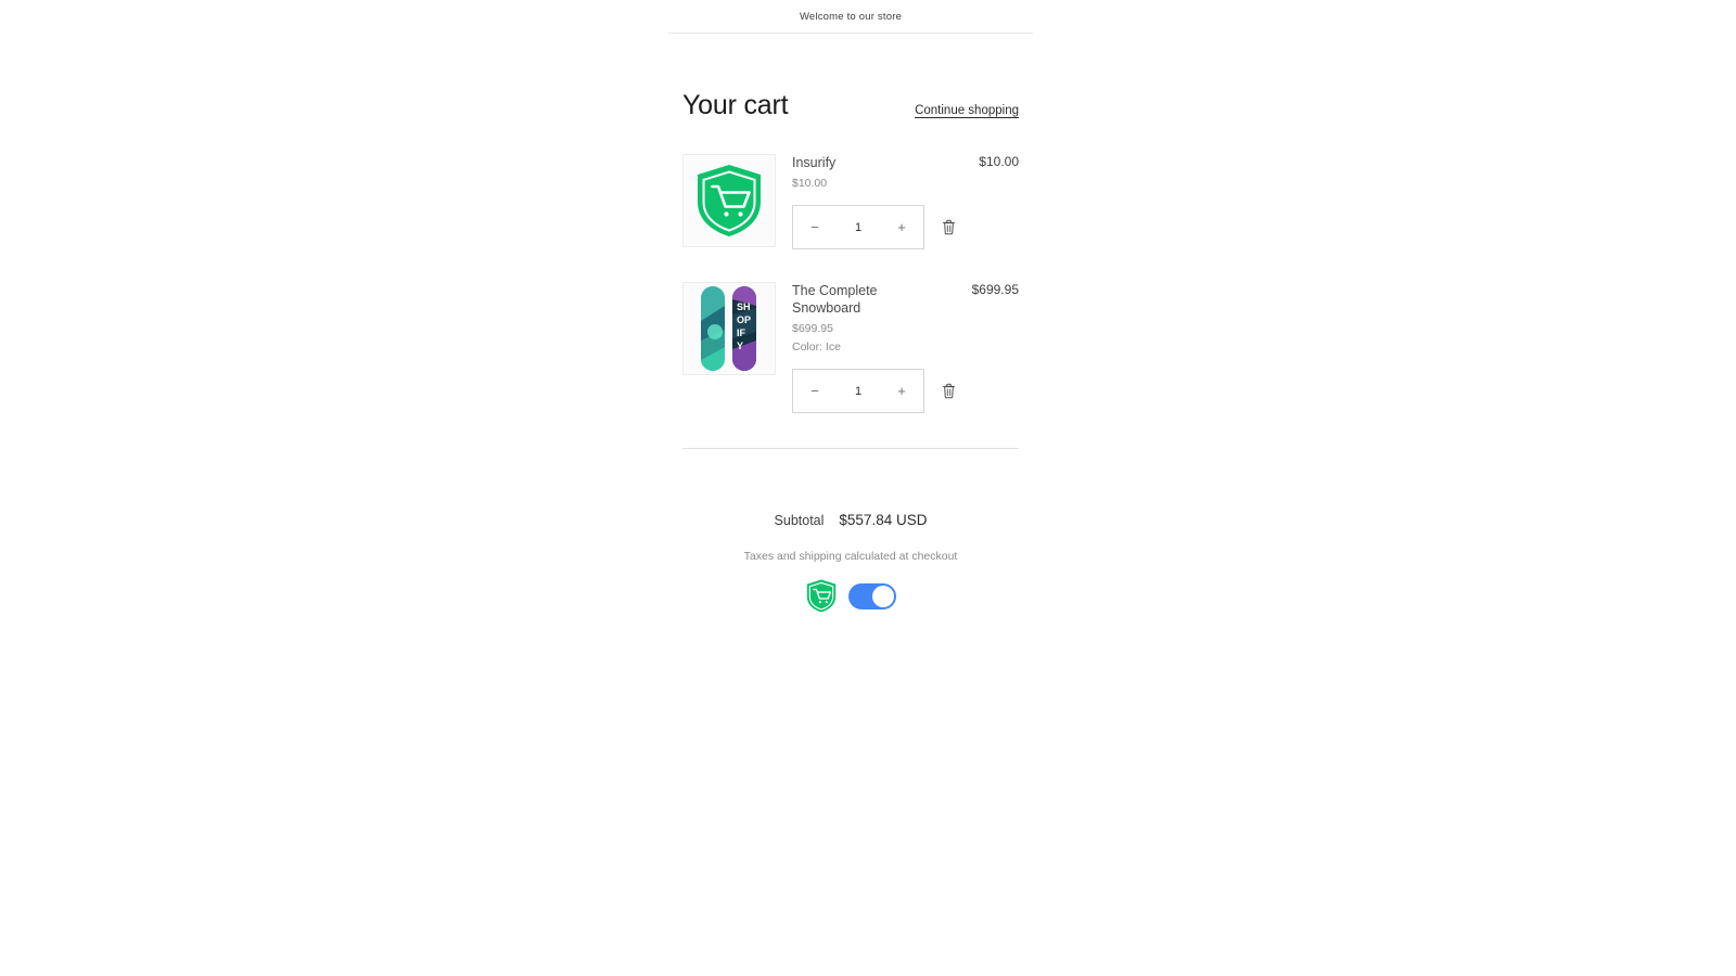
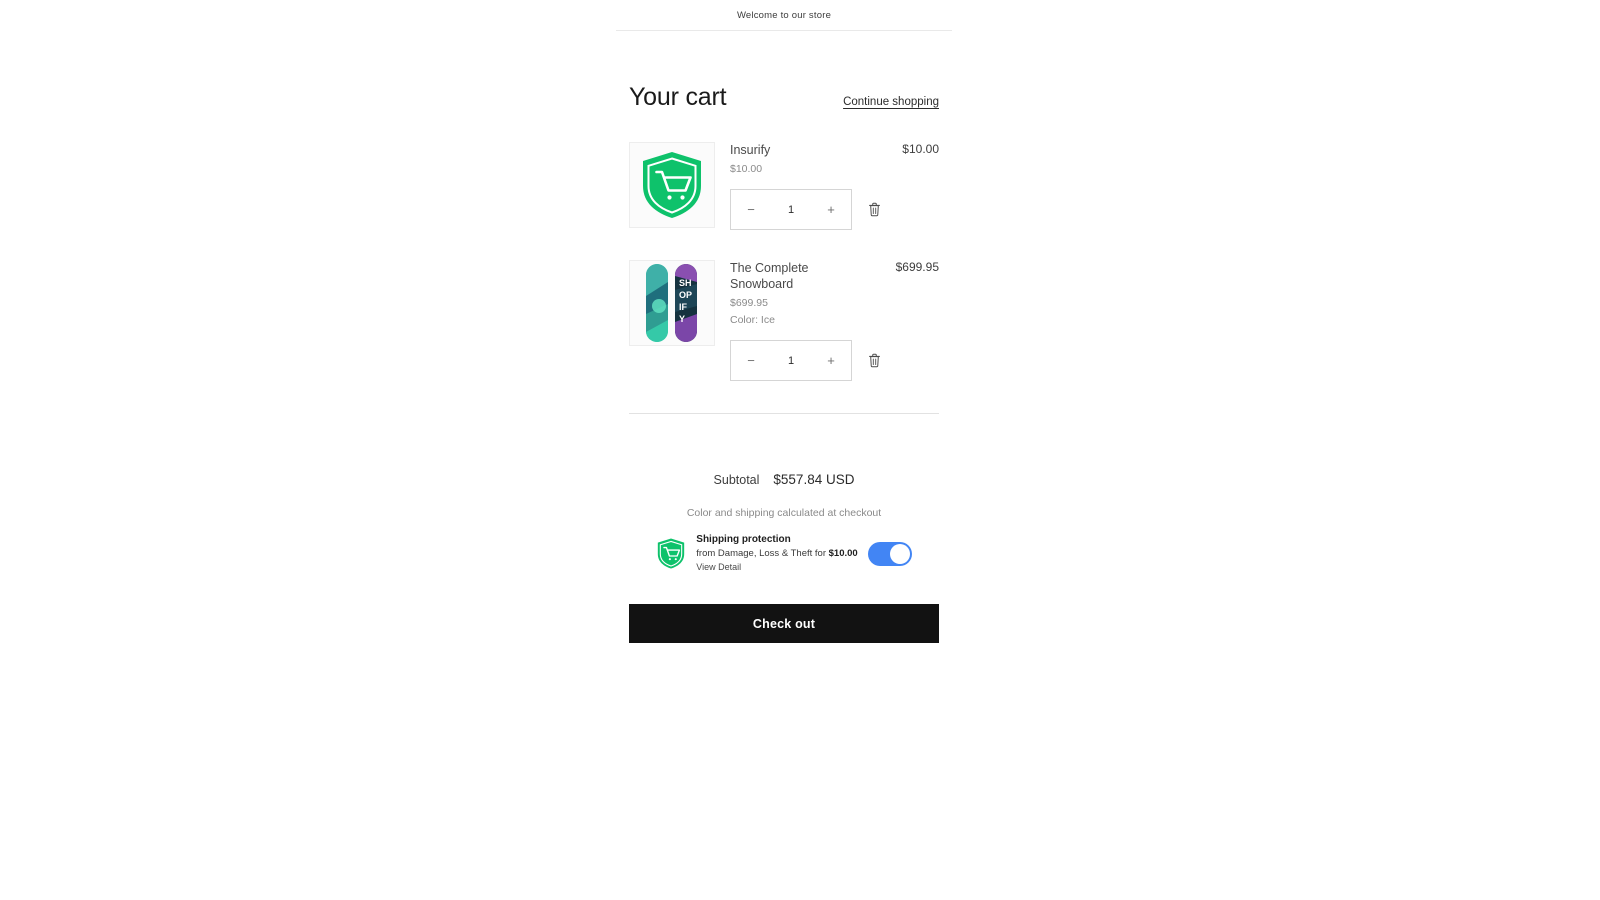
  Welcome to our store
  Your cart
  Continue shopping
  Insurify
  $10.00
  $10.00
  −
  1
  +
  SH
  OP
  IF
  Y
  The Complete Snowboard
  $699.95
  Color: Ice
  $699.95
  −
  1
  +
  Subtotal
  $557.84 USD
- Taxes and shipping calculated at checkout
+ Color and shipping calculated at checkout
+ Shipping protection
+ from Damage, Loss & Theft for $10.00
+ View Detail
+ Check out
